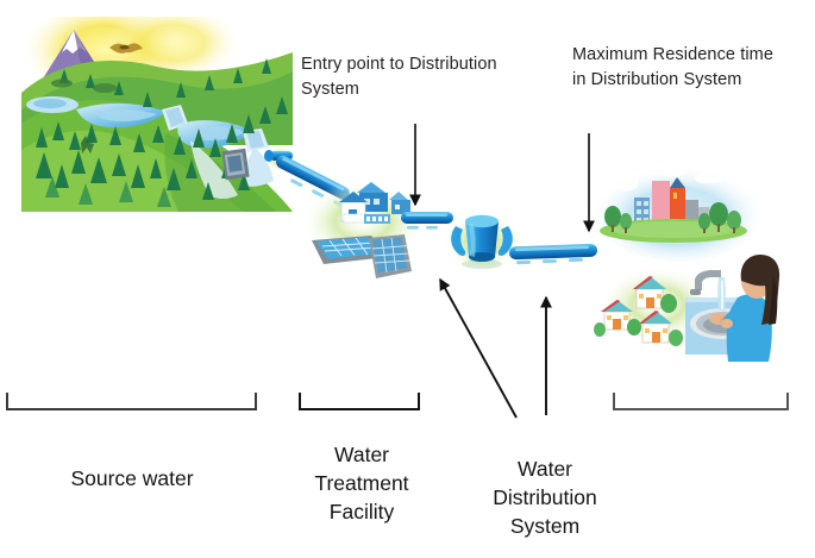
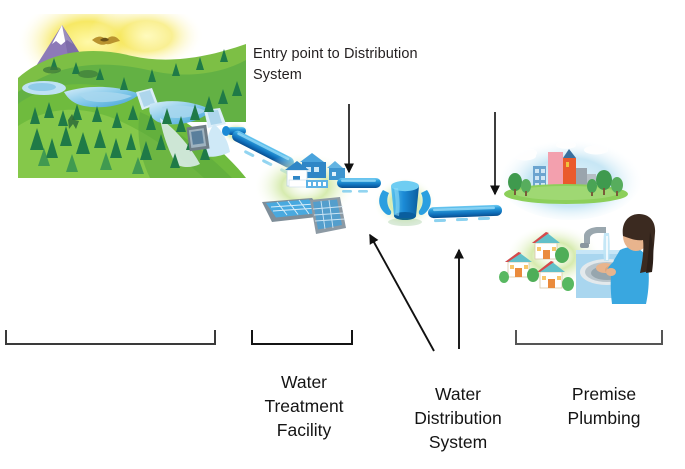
  Entry point to Distribution
  System
- Maximum Residence time
- in Distribution System
- Source water
  Water
  Treatment
  Facility
  Water
  Distribution
  System
+ Premise
+ Plumbing
